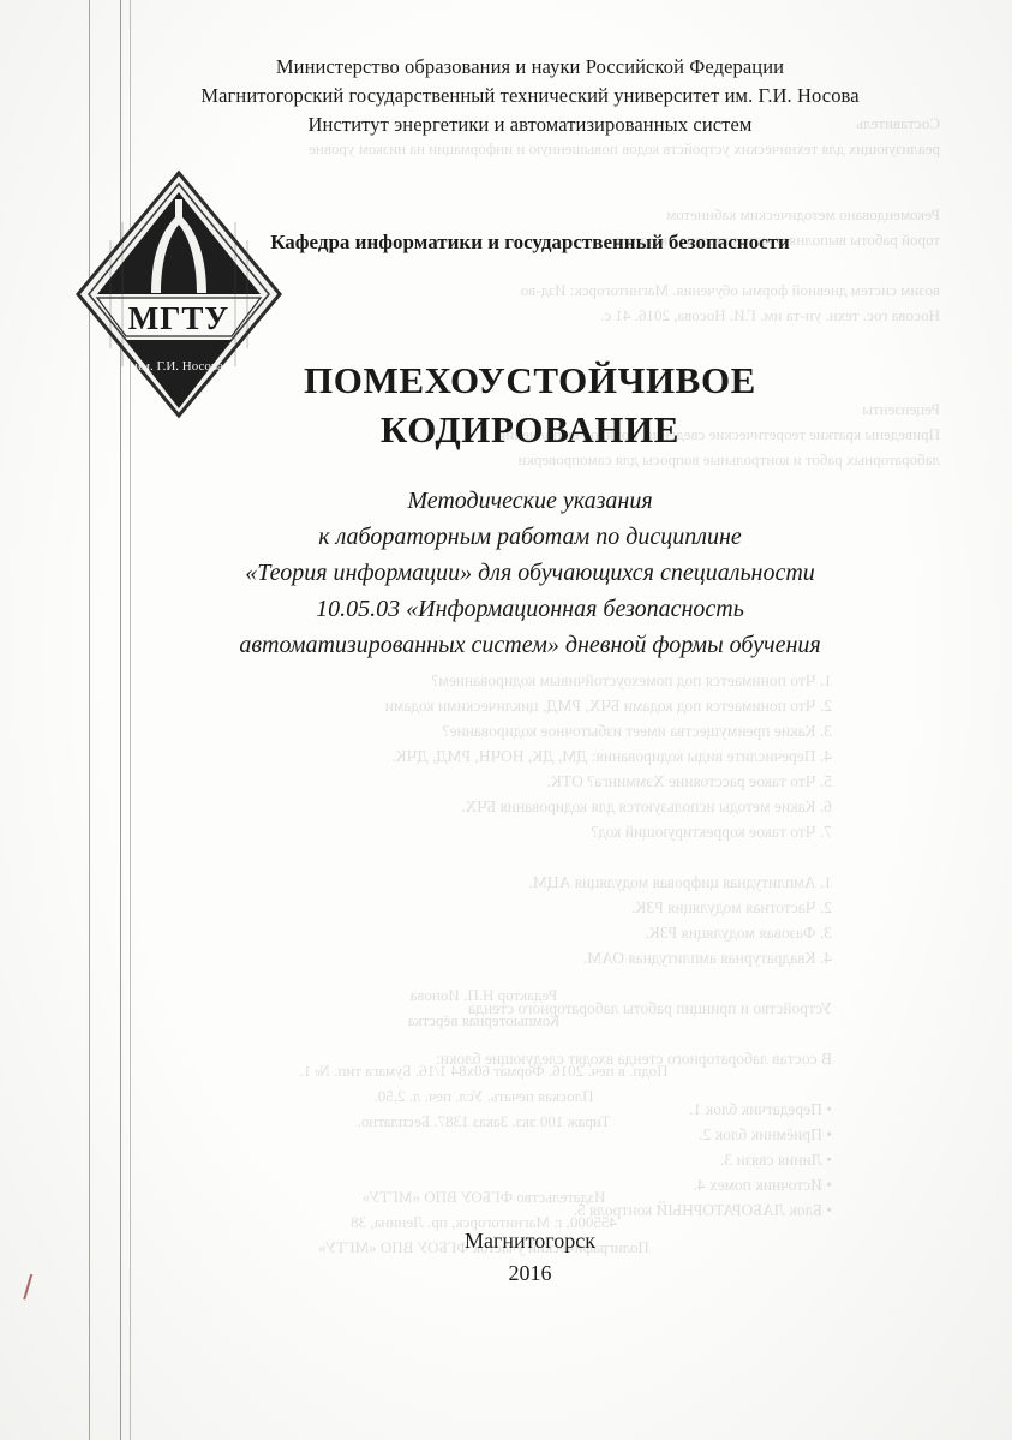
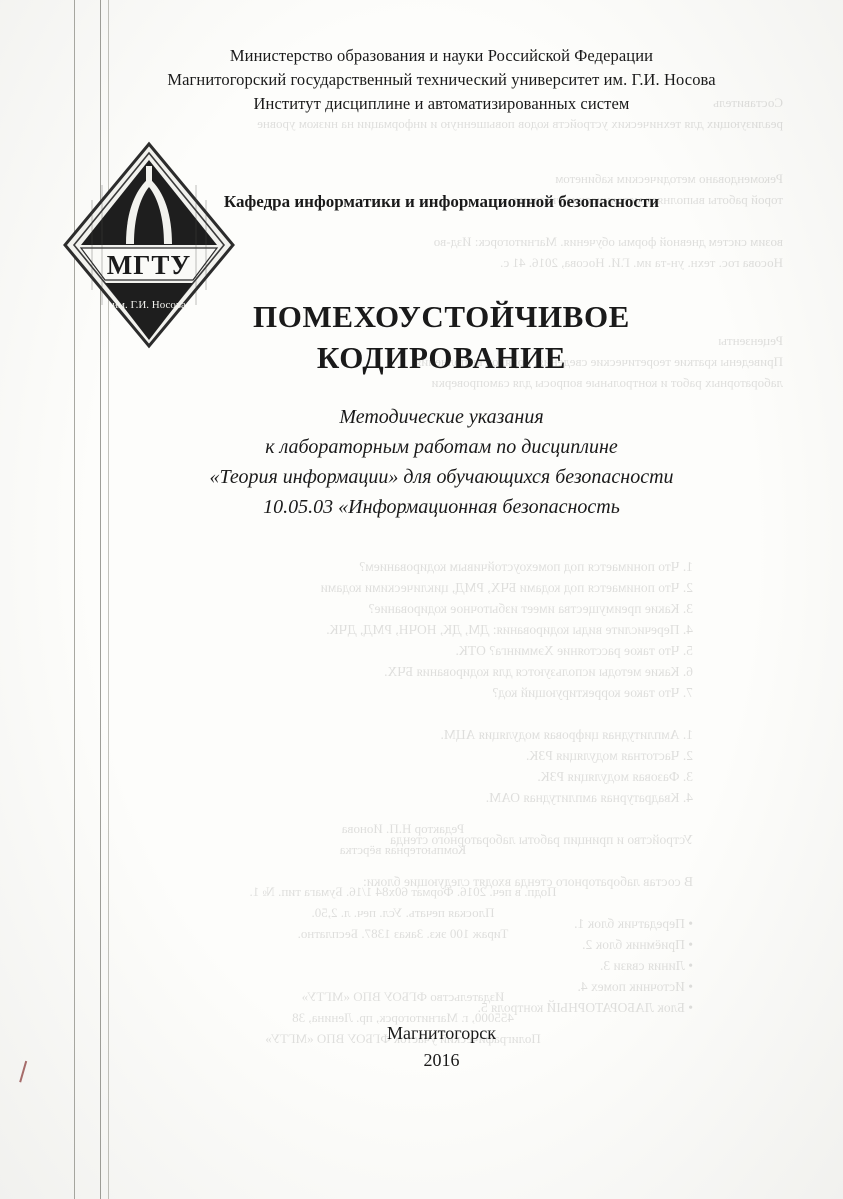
  Министерство образования и науки Российской Федерации
  Магнитогорский государственный технический университет им. Г.И. Носова
- Институт энергетики и автоматизированных систем
+ Институт дисциплине и автоматизированных систем
  МГТУ
  им. Г.И. Носова
- Кафедра информатики и государственный безопасности
+ Кафедра информатики и информационной безопасности
  ПОМЕХОУСТОЙЧИВОЕ
  КОДИРОВАНИЕ
  Методические указания
  к лабораторным работам по дисциплине
- «Теория информации» для обучающихся специальности
+ «Теория информации» для обучающихся безопасности
  10.05.03 «Информационная безопасность
- автоматизированных систем» дневной формы обучения
  Магнитогорск
  2016
